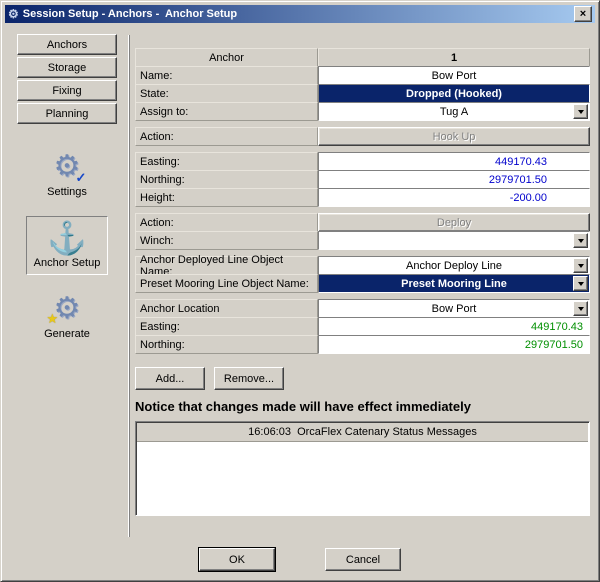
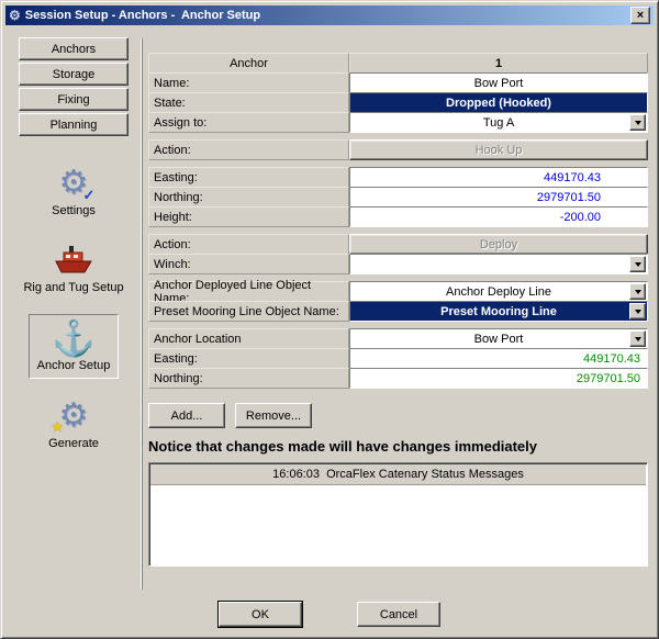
  ⚙
  Session Setup - Anchors - Anchor Setup
  ×
  Anchors
  Storage
  Fixing
  Planning
  ⚙
  ✓
  Settings
+ Rig and Tug Setup
  ⚓
  Anchor Setup
  ⚙
  ★
  Generate
  Anchor
  1
  Name:
  Bow Port
  State:
  Dropped (Hooked)
  Assign to:
  Tug A
  Action:
  Hook Up
  Easting:
  449170.43
  Northing:
  2979701.50
  Height:
  -200.00
  Action:
  Deploy
  Winch:
  Anchor Deployed Line Object Name:
  Anchor Deploy Line
  Preset Mooring Line Object Name:
  Preset Mooring Line
  Anchor Location
  Bow Port
  Easting:
  449170.43
  Northing:
  2979701.50
  Add...
  Remove...
- Notice that changes made will have effect immediately
+ Notice that changes made will have changes immediately
  16:06:03 OrcaFlex Catenary Status Messages
  OK
  Cancel
